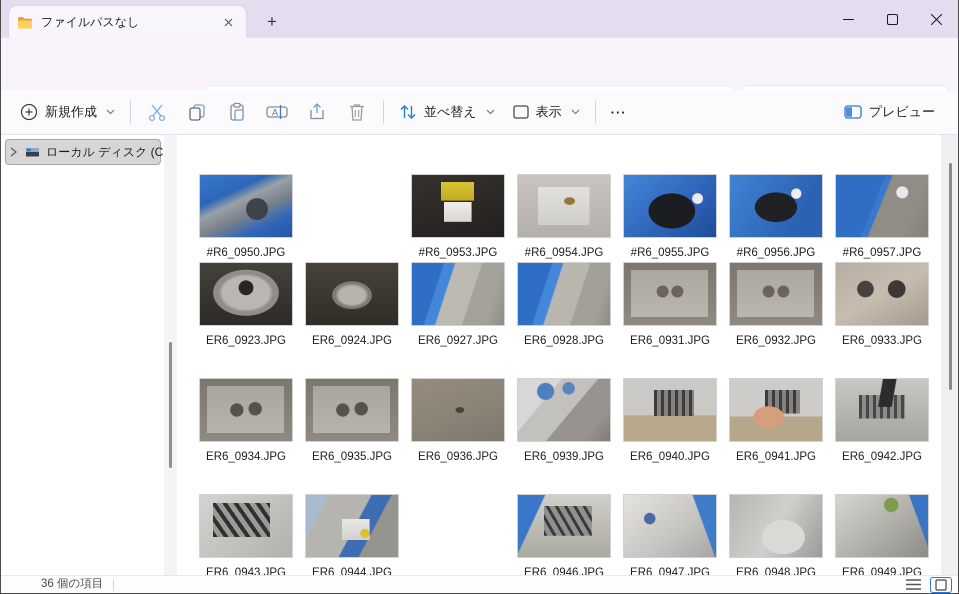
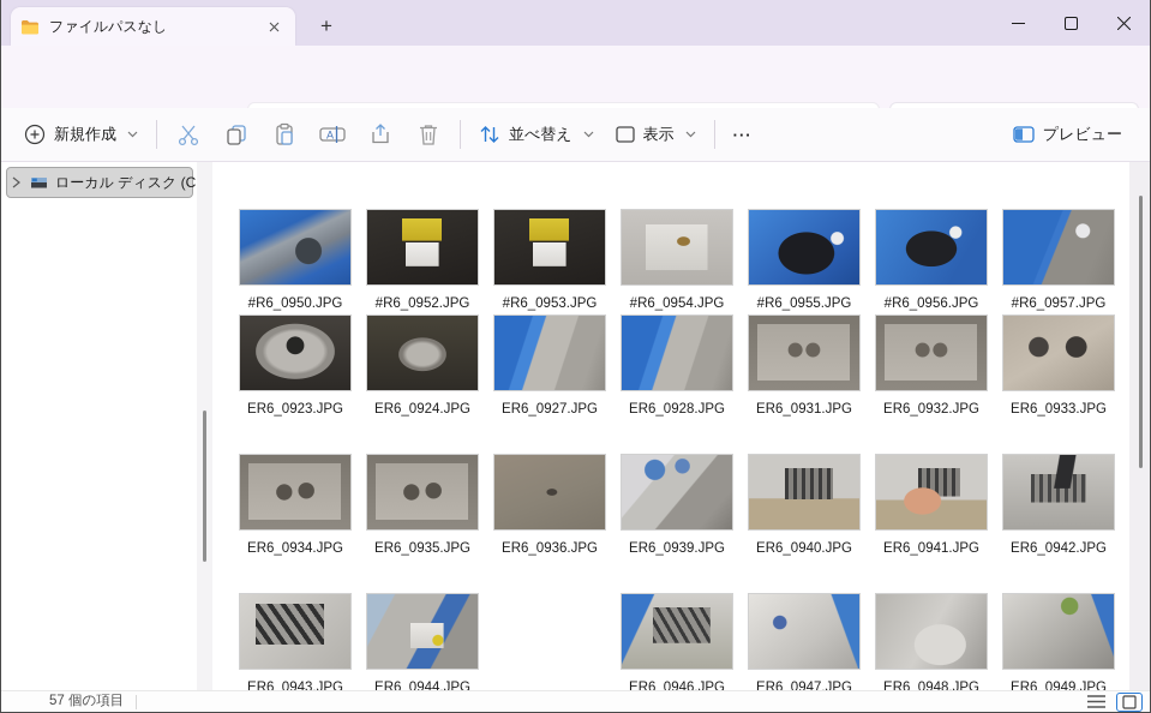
  ファイルパスなし
  +
  新規作成
  A
  並べ替え
  表示
  ···
  プレビュー
  ローカル ディスク (C
  #R6_0950.JPG
+ #R6_0952.JPG
  #R6_0953.JPG
  #R6_0954.JPG
  #R6_0955.JPG
  #R6_0956.JPG
  #R6_0957.JPG
  ER6_0923.JPG
  ER6_0924.JPG
  ER6_0927.JPG
  ER6_0928.JPG
  ER6_0931.JPG
  ER6_0932.JPG
  ER6_0933.JPG
  ER6_0934.JPG
  ER6_0935.JPG
  ER6_0936.JPG
  ER6_0939.JPG
  ER6_0940.JPG
  ER6_0941.JPG
  ER6_0942.JPG
  ER6_0943.JPG
  ER6_0944.JPG
  ER6_0946.JPG
  ER6_0947.JPG
  ER6_0948.JPG
  ER6_0949.JPG
- 36 個の項目
+ 57 個の項目
